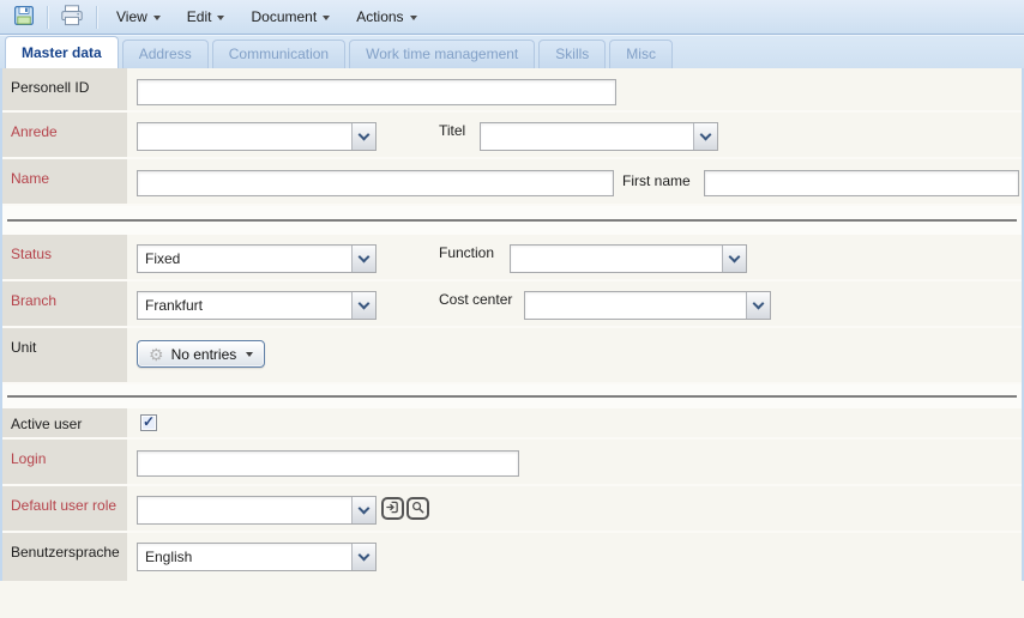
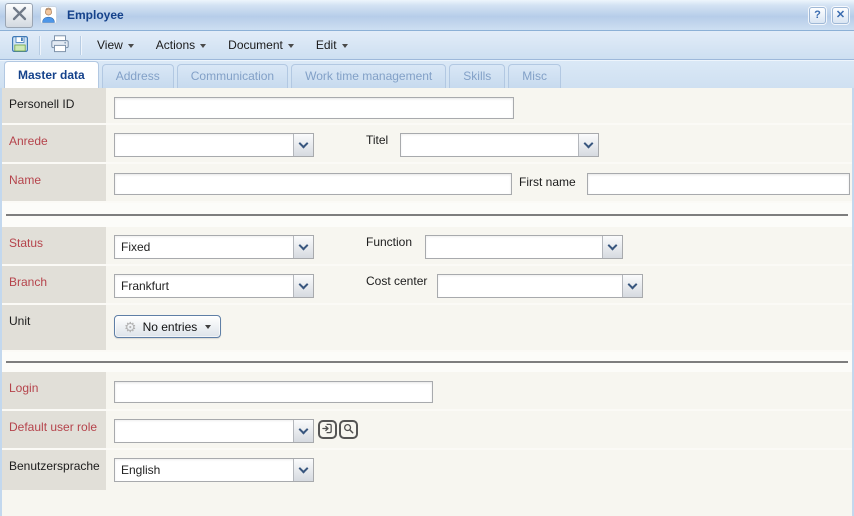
+ Employee
+ ?
+ ✕
  View
- Edit
+ Actions
  Document
- Actions
+ Edit
  Master data
  Address
  Communication
  Work time management
  Skills
  Misc
  Personell ID
  Anrede
  Titel
  Name
  First name
  Status
  Fixed
  Function
  Branch
  Frankfurt
  Cost center
  Unit
  ⚙
  No entries
- Active user
  Login
  Default user role
  Benutzersprache
  English
